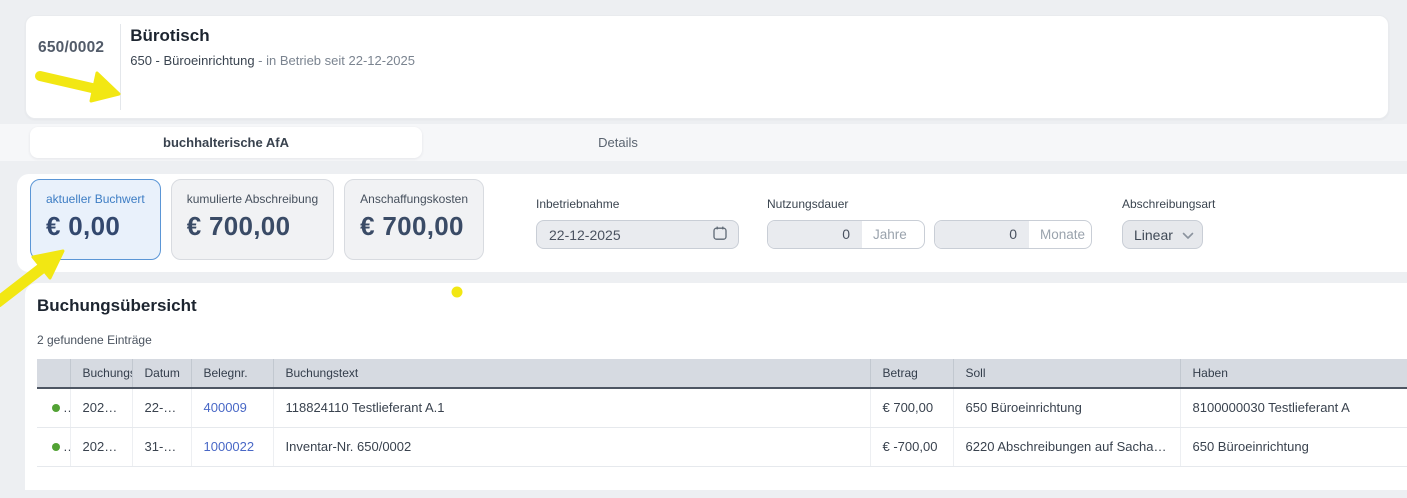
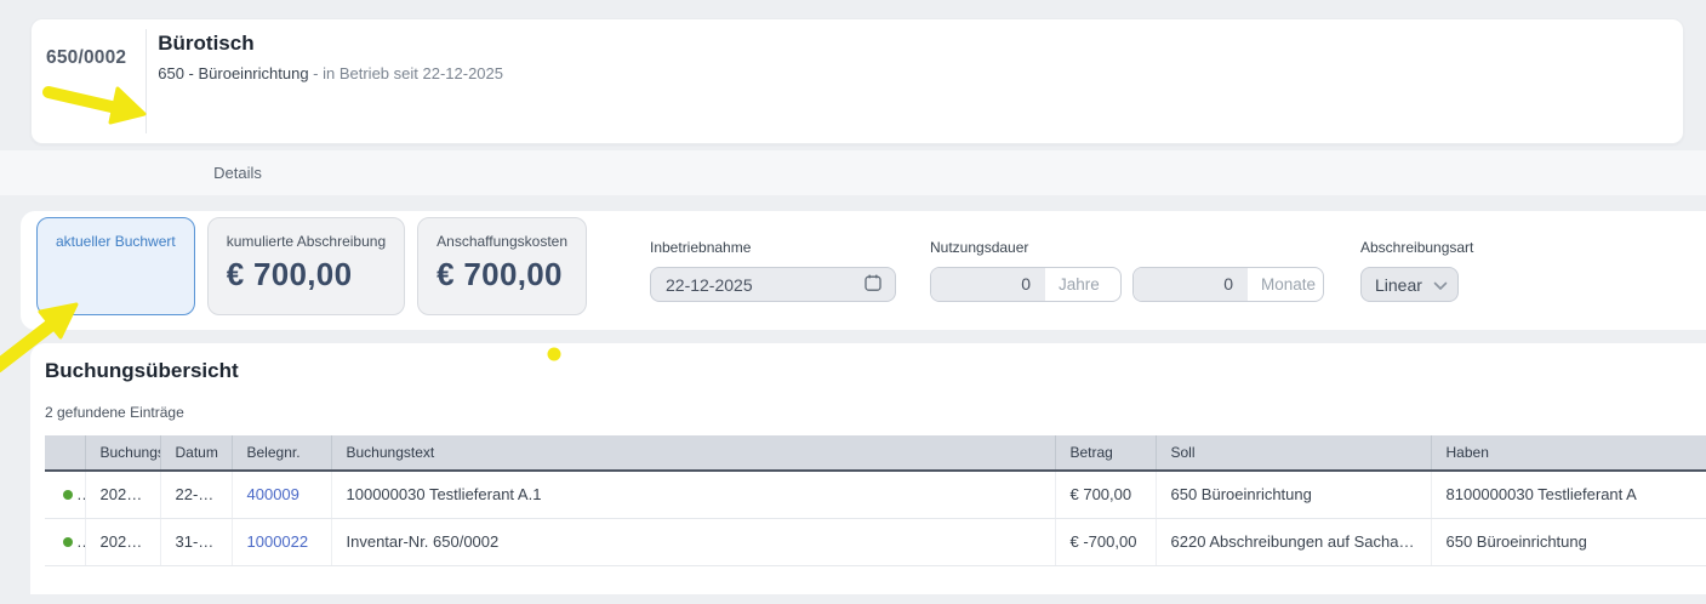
  650/0002
  Bürotisch
  650 - Büroeinrichtung - in Betrieb seit 22-12-2025
- buchhalterische AfA
  Details
  aktueller Buchwert
- € 0,00
  kumulierte Abschreibung
  € 700,00
  Anschaffungskosten
  € 700,00
  Inbetriebnahme
  22-12-2025
  Nutzungsdauer
  0
  Jahre
  0
  Monate
  Abschreibungsart
  Linear
  Buchungsübersicht
  2 gefundene Einträge
  	Buchung	Datum	Belegnr.	Buchungstext	Betrag	Soll	Haben
- 	2025/12	22-12-2	400009	118824110 Testlieferant A.1	€ 700,00	650 Büroeinrichtung	8100000030 Testlieferant A
+ 	2025/12	22-12-2	400009	100000030 Testlieferant A.1	€ 700,00	650 Büroeinrichtung	8100000030 Testlieferant A
  	2025/12	31-12-2	1000022	Inventar-Nr. 650/0002	€ -700,00	6220 Abschreibungen auf Sachanlag	650 Büroeinrichtung
